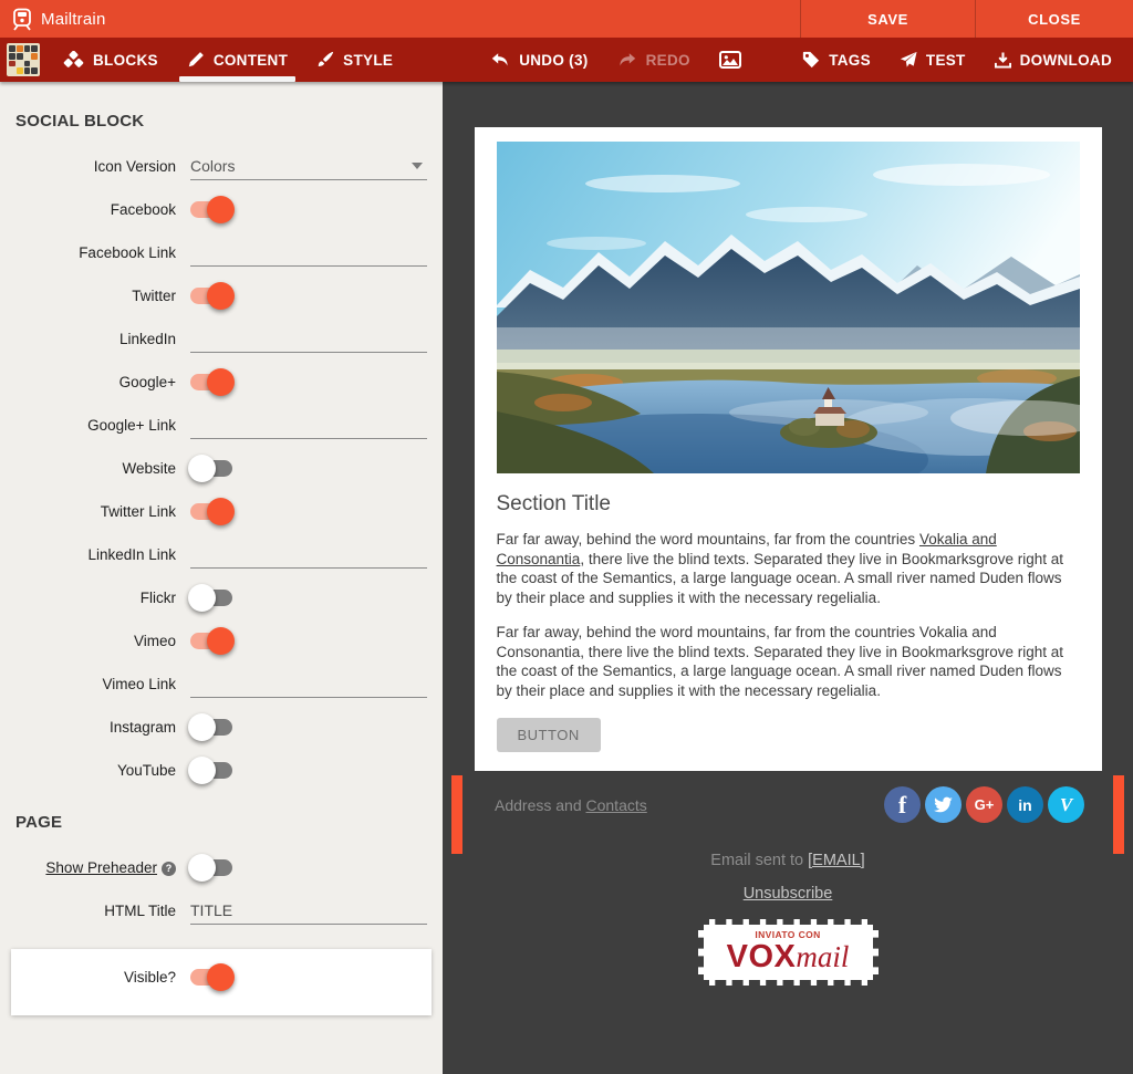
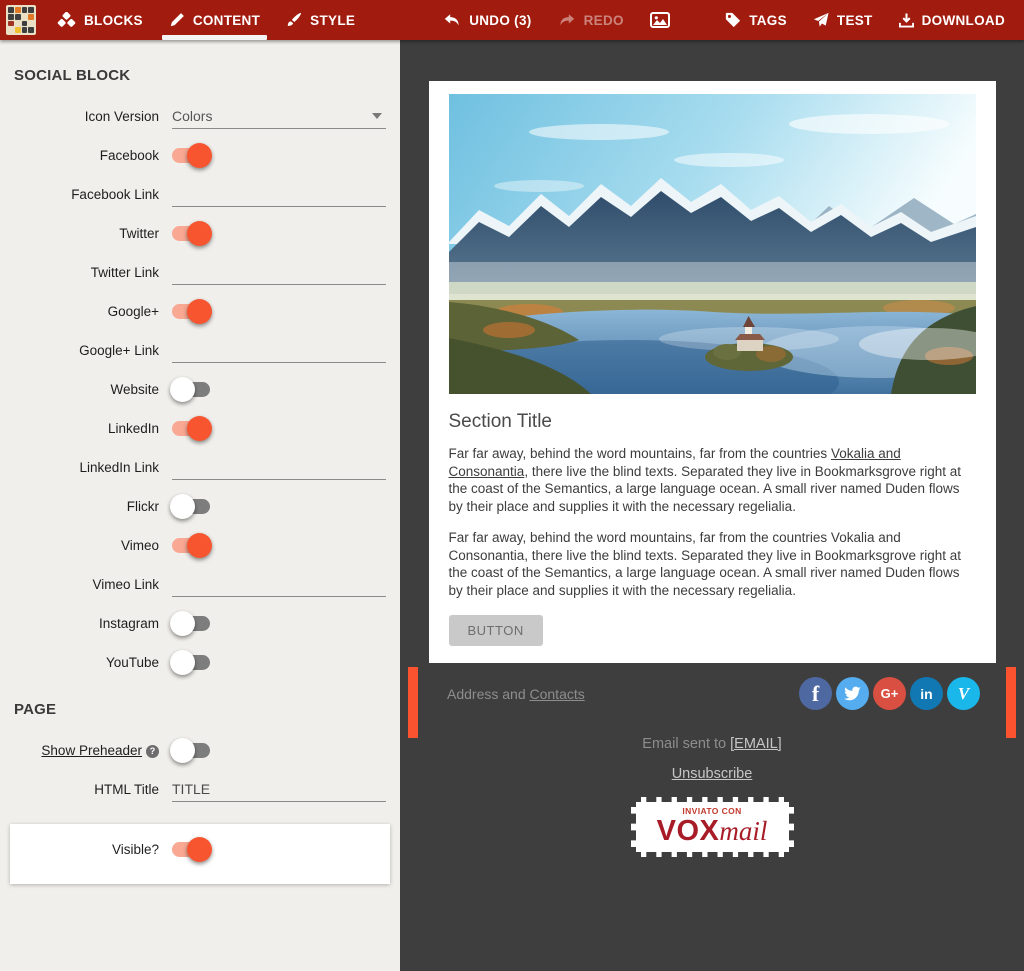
- Mailtrain
- SAVE
- CLOSE
  BLOCKS
  CONTENT
  STYLE
  UNDO (3)
  REDO
  TAGS
  TEST
  DOWNLOAD
  SOCIAL BLOCK
  Icon Version
  Colors
  Facebook
  Facebook Link
  Twitter
- LinkedIn
+ Twitter Link
  Google+
  Google+ Link
  Website
- Twitter Link
+ LinkedIn
  LinkedIn Link
  Flickr
  Vimeo
  Vimeo Link
  Instagram
  YouTube
  PAGE
  Show Preheader ?
  HTML Title
  TITLE
  Visible?
  Section Title
  Far far away, behind the word mountains, far from the countries Vokalia and Consonantia, there live the blind texts. Separated they live in Bookmarksgrove right at the coast of the Semantics, a large language ocean. A small river named Duden flows by their place and supplies it with the necessary regelialia.
  Far far away, behind the word mountains, far from the countries Vokalia and Consonantia, there live the blind texts. Separated they live in Bookmarksgrove right at the coast of the Semantics, a large language ocean. A small river named Duden flows by their place and supplies it with the necessary regelialia.
  BUTTON
  Address and Contacts
  f
  G+
  in
  V
  Email sent to [EMAIL]
  Unsubscribe
  INVIATO CON
  VOXmail
